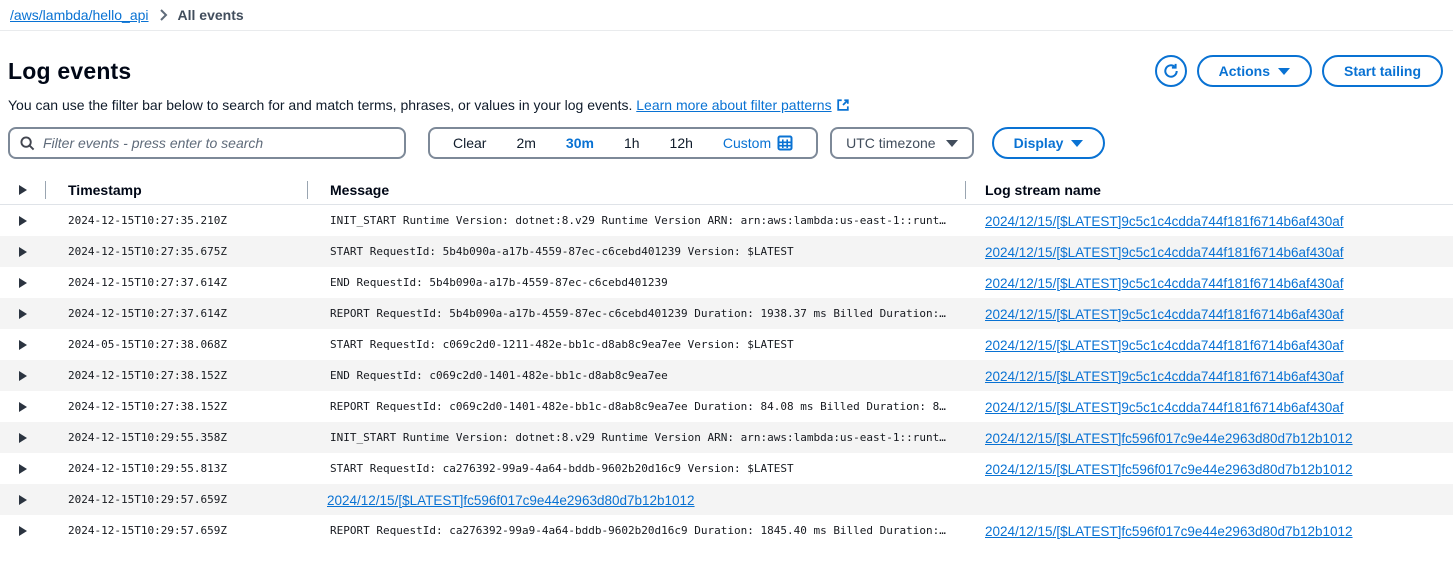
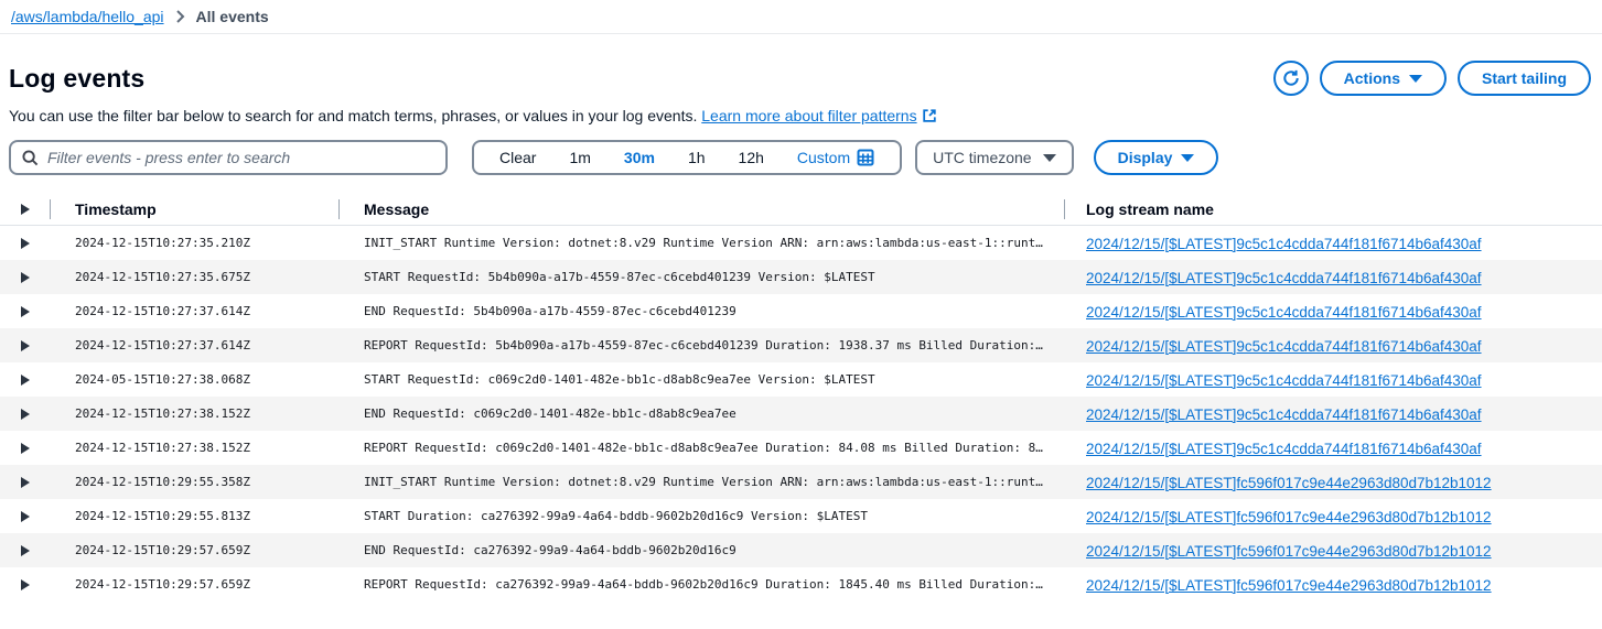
  /aws/lambda/hello_api
  All events
  Log events
  Actions
  Start tailing
  You can use the filter bar below to search for and match terms, phrases, or values in your log events.
  Learn more about filter patterns
  Filter events - press enter to search
  Clear
- 2m
+ 1m
  30m
  1h
  12h
  Custom
  UTC timezone
  Display
  Timestamp
  Message
  Log stream name
  2024-12-15T10:27:35.210Z
  INIT_START Runtime Version: dotnet:8.v29 Runtime Version ARN: arn:aws:lambda:us-east-1::runt…
  2024/12/15/[$LATEST]9c5c1c4cdda744f181f6714b6af430af
  2024-12-15T10:27:35.675Z
  START RequestId: 5b4b090a-a17b-4559-87ec-c6cebd401239 Version: $LATEST
  2024/12/15/[$LATEST]9c5c1c4cdda744f181f6714b6af430af
  2024-12-15T10:27:37.614Z
  END RequestId: 5b4b090a-a17b-4559-87ec-c6cebd401239
  2024/12/15/[$LATEST]9c5c1c4cdda744f181f6714b6af430af
  2024-12-15T10:27:37.614Z
  REPORT RequestId: 5b4b090a-a17b-4559-87ec-c6cebd401239 Duration: 1938.37 ms Billed Duration:…
  2024/12/15/[$LATEST]9c5c1c4cdda744f181f6714b6af430af
  2024-05-15T10:27:38.068Z
- START RequestId: c069c2d0-1211-482e-bb1c-d8ab8c9ea7ee Version: $LATEST
+ START RequestId: c069c2d0-1401-482e-bb1c-d8ab8c9ea7ee Version: $LATEST
  2024/12/15/[$LATEST]9c5c1c4cdda744f181f6714b6af430af
  2024-12-15T10:27:38.152Z
  END RequestId: c069c2d0-1401-482e-bb1c-d8ab8c9ea7ee
  2024/12/15/[$LATEST]9c5c1c4cdda744f181f6714b6af430af
  2024-12-15T10:27:38.152Z
  REPORT RequestId: c069c2d0-1401-482e-bb1c-d8ab8c9ea7ee Duration: 84.08 ms Billed Duration: 8…
  2024/12/15/[$LATEST]9c5c1c4cdda744f181f6714b6af430af
  2024-12-15T10:29:55.358Z
  INIT_START Runtime Version: dotnet:8.v29 Runtime Version ARN: arn:aws:lambda:us-east-1::runt…
  2024/12/15/[$LATEST]fc596f017c9e44e2963d80d7b12b1012
  2024-12-15T10:29:55.813Z
- START RequestId: ca276392-99a9-4a64-bddb-9602b20d16c9 Version: $LATEST
+ START Duration: ca276392-99a9-4a64-bddb-9602b20d16c9 Version: $LATEST
  2024/12/15/[$LATEST]fc596f017c9e44e2963d80d7b12b1012
  2024-12-15T10:29:57.659Z
+ END RequestId: ca276392-99a9-4a64-bddb-9602b20d16c9
  2024/12/15/[$LATEST]fc596f017c9e44e2963d80d7b12b1012
  2024-12-15T10:29:57.659Z
  REPORT RequestId: ca276392-99a9-4a64-bddb-9602b20d16c9 Duration: 1845.40 ms Billed Duration:…
  2024/12/15/[$LATEST]fc596f017c9e44e2963d80d7b12b1012
